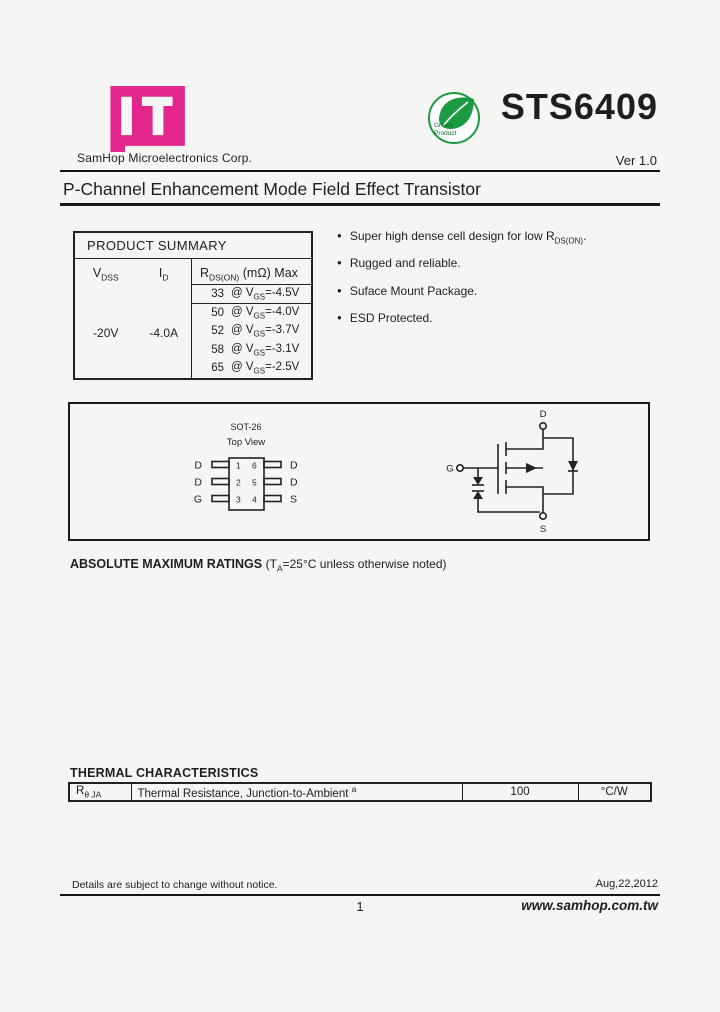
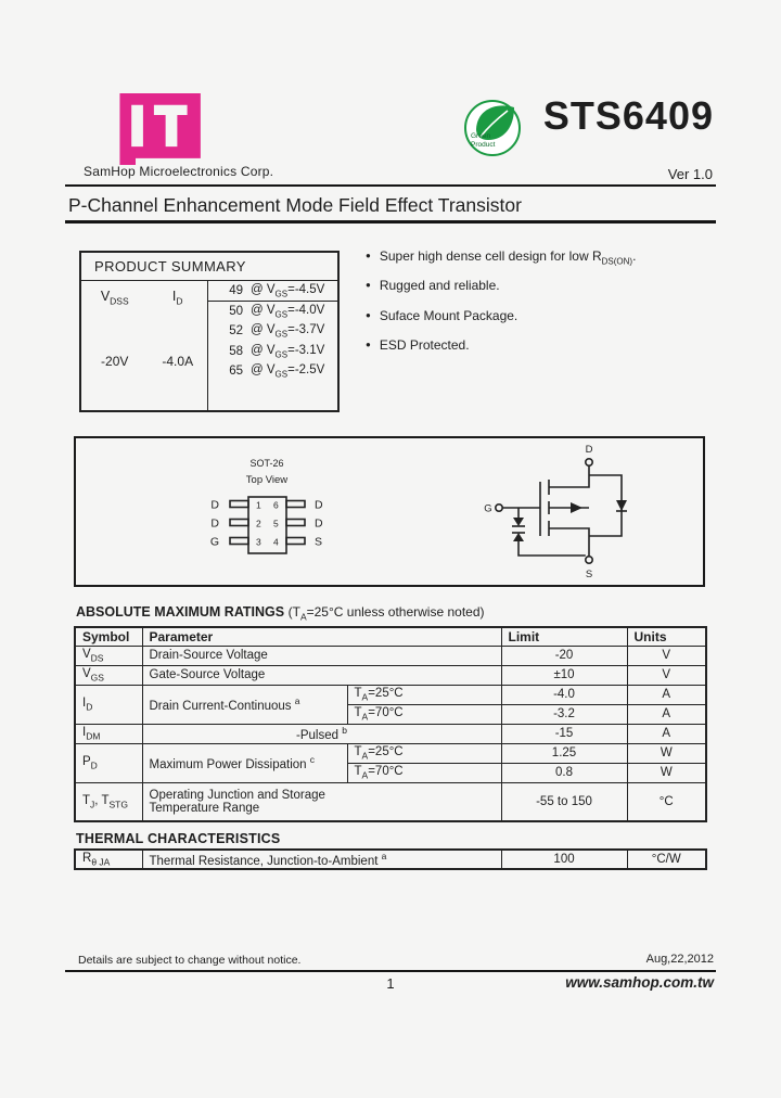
  SamHop Microelectronics Corp.
  STS6409
  Ver 1.0
  P-Channel Enhancement Mode Field Effect Transistor
  PRODUCT SUMMARY
  VDSS
  ID
  -20V
  -4.0A
- RDS(ON) (mΩ) Max
- 33
+ 49
  @ VGS=-4.5V
  50
  @ VGS=-4.0V
  52
  @ VGS=-3.7V
  58
  @ VGS=-3.1V
  65
  @ VGS=-2.5V
  ●
  Super high dense cell design for low RDS(ON).
  ●
  Rugged and reliable.
  ●
  Suface Mount Package.
  ●
  ESD Protected.
  SOT-26
  Top View
  1
  2
  3
  6
  5
  4
  D
  D
  G
  D
  D
  S
  D
  G
  S
  ABSOLUTE MAXIMUM RATINGS (TA=25°C unless otherwise noted)
+ Symbol	Parameter	Limit	Units
+ VDS	Drain-Source Voltage	-20	V
+ VGS	Gate-Source Voltage	±10	V
+ ID	Drain Current-Continuous a	TA=25°C	-4.0	A
+ TA=70°C	-3.2	A
+ IDM	-Pulsed b	-15	A
+ PD	Maximum Power Dissipation c	TA=25°C	1.25	W
+ TA=70°C	0.8	W
+ TJ, TSTG	Operating Junction and StorageTemperature Range	-55 to 150	°C
  THERMAL CHARACTERISTICS
  Rθ JA	Thermal Resistance, Junction-to-Ambient a	100	°C/W
  Details are subject to change without notice.
  Aug,22,2012
  1
  www.samhop.com.tw
